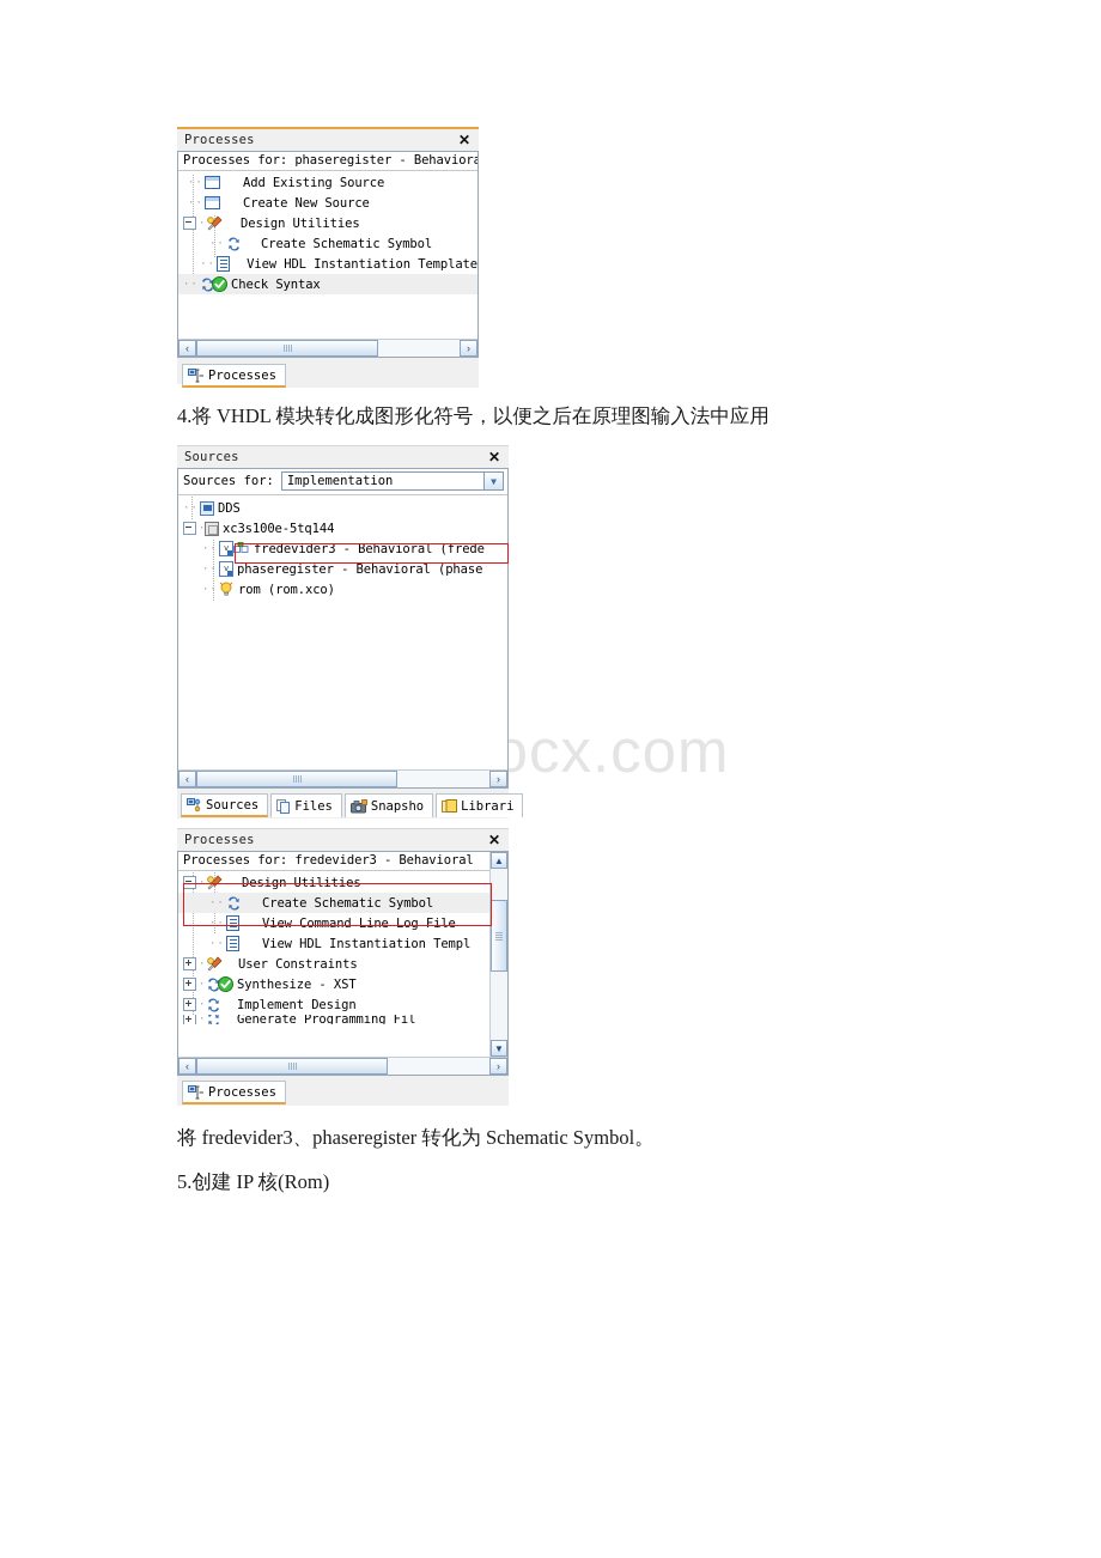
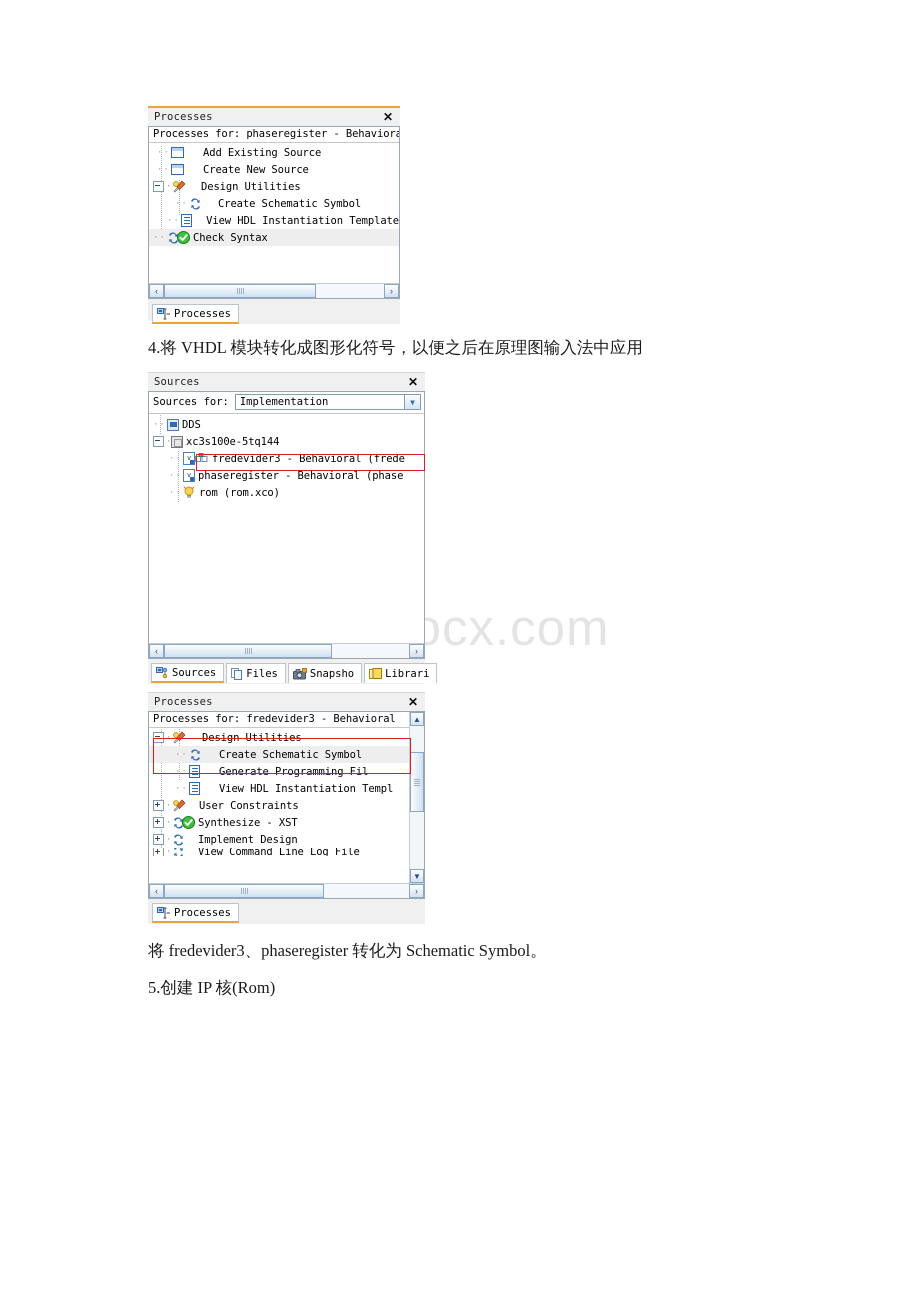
  Processes
  ✕
  Processes for: phaseregister - Behaviora
  Add Existing Source
  Create New Source
  ·
  Design Utilities
  Create Schematic Symbol
  View HDL Instantiation Template
  Check Syntax
  ‹
  ›
  Processes
  4.将 VHDL 模块转化成图形化符号，以便之后在原理图输入法中应用
  Sources
  ✕
  Sources for:
  Implementation
  ▼
  DDS
  ·
  xc3s100e-5tq144
  v
  fredevider3 - Behavioral (frede
  v
  phaseregister - Behavioral (phase
  rom (rom.xco)
  ‹
  ›
  Sources
  Files
  Snapsho
  Librari
  Processes
  ✕
  Processes for: fredevider3 - Behavioral
  ·
  Design Utilities
  Create Schematic Symbol
- View Command Line Log File
+ Generate Programming Fil
  View HDL Instantiation Templ
  ·
  User Constraints
  ·
  Synthesize - XST
  ·
  Implement Design
  ·
- Generate Programming Fil
+ View Command Line Log File
  ▲
  ▼
  ‹
  ›
  Processes
  将 fredevider3、phaseregister 转化为 Schematic Symbol。
  5.创建 IP 核(Rom)
